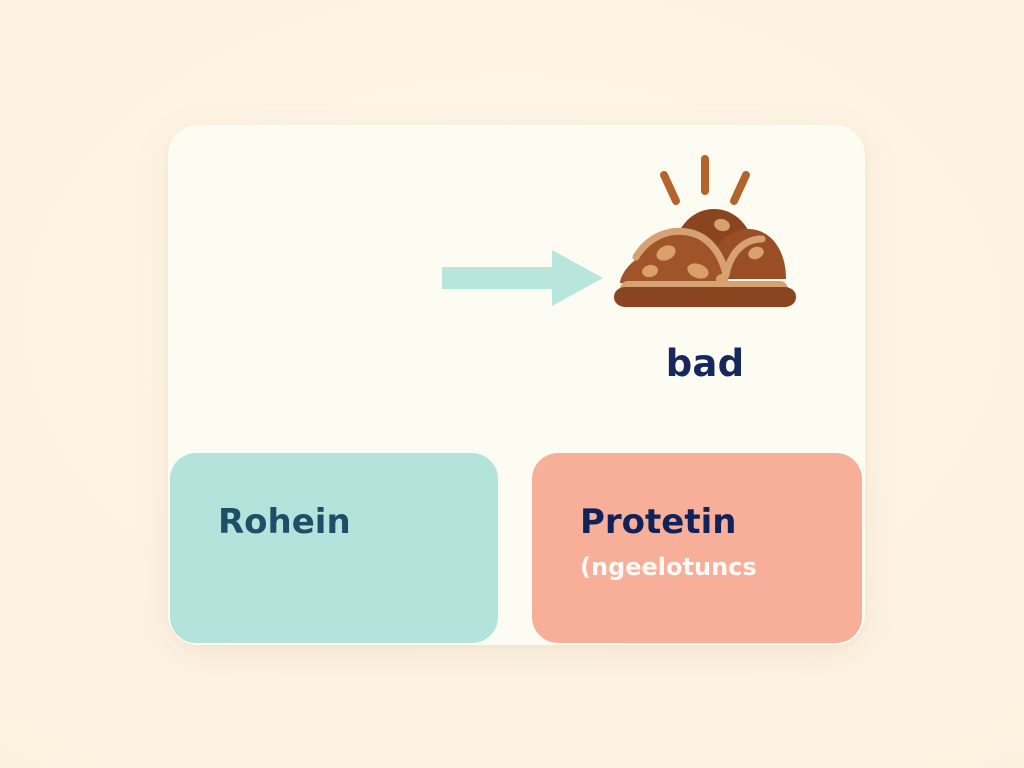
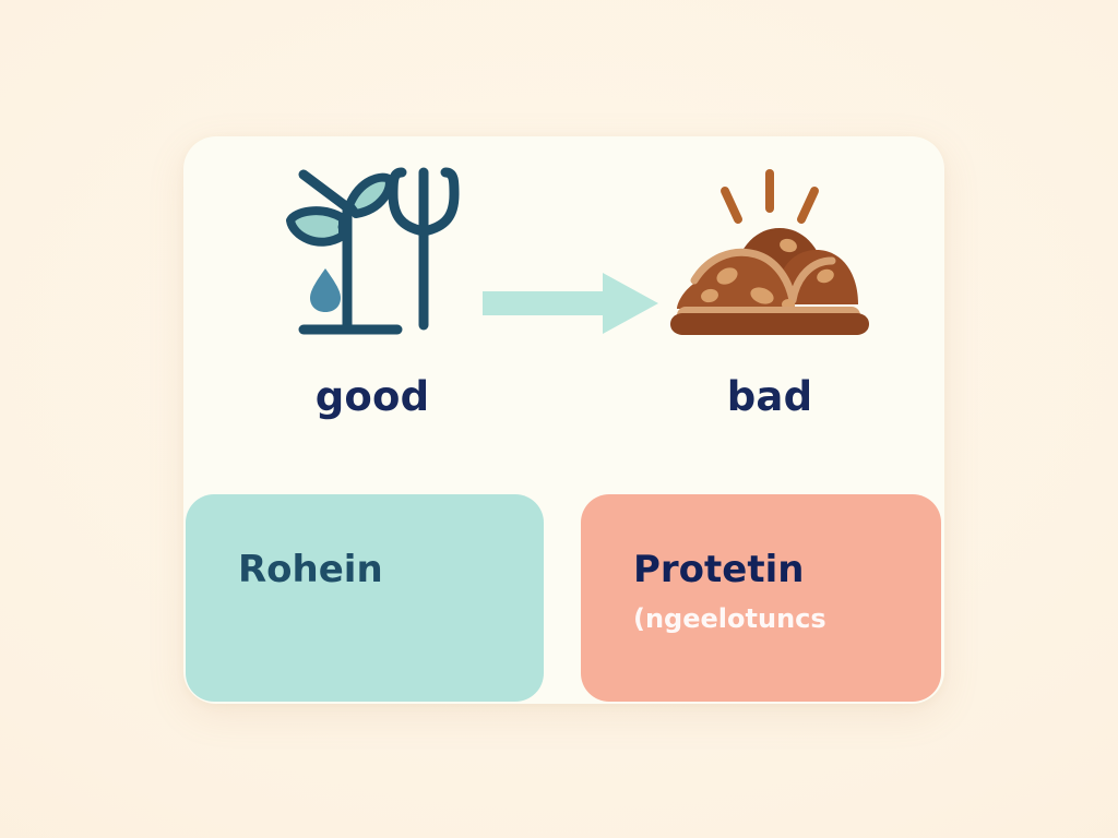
+ good
  bad
  Rohein
  Protetin
  (ngeelotuncs
